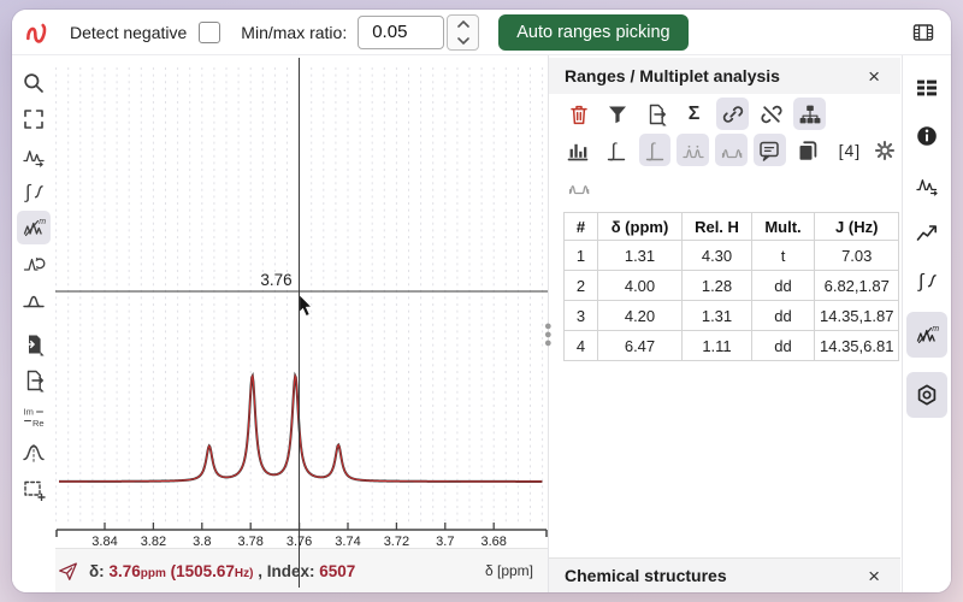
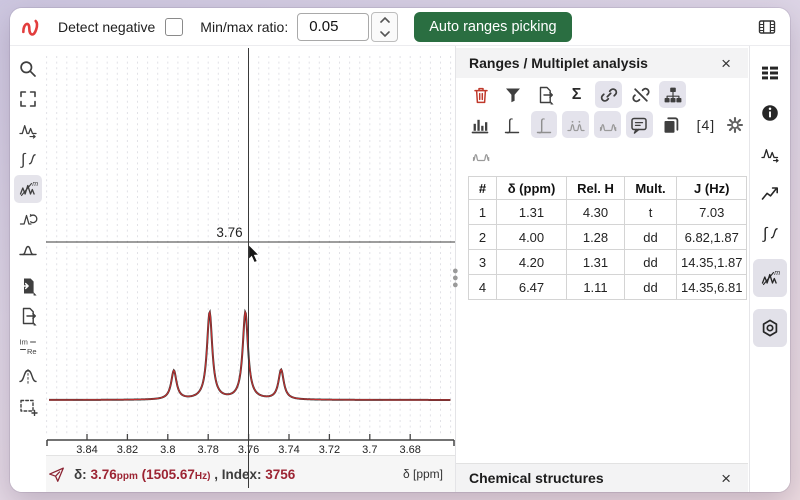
  Detect negative
  Min/max ratio:
  0.05
  Auto ranges picking
  ∫
  Im
  Re
  3.84
  3.82
  3.8
  3.78
  3.76
  3.74
  3.72
  3.7
  3.68
  3.76
  ●
  ●
  ●
- δ: 3.76ppm (1505.67Hz) , Index: 6507
+ δ: 3.76ppm (1505.67Hz) , Index: 3756
  δ [ppm]
  Ranges / Multiplet analysis
  ×
  Σ
  ∫
  ∫
  [4]
  #	δ (ppm)	Rel. H	Mult.	J (Hz)
  1	1.31	4.30	t	7.03
  2	4.00	1.28	dd	6.82,1.87
  3	4.20	1.31	dd	14.35,1.87
  4	6.47	1.11	dd	14.35,6.81
  Chemical structures
  ×
  ∫
